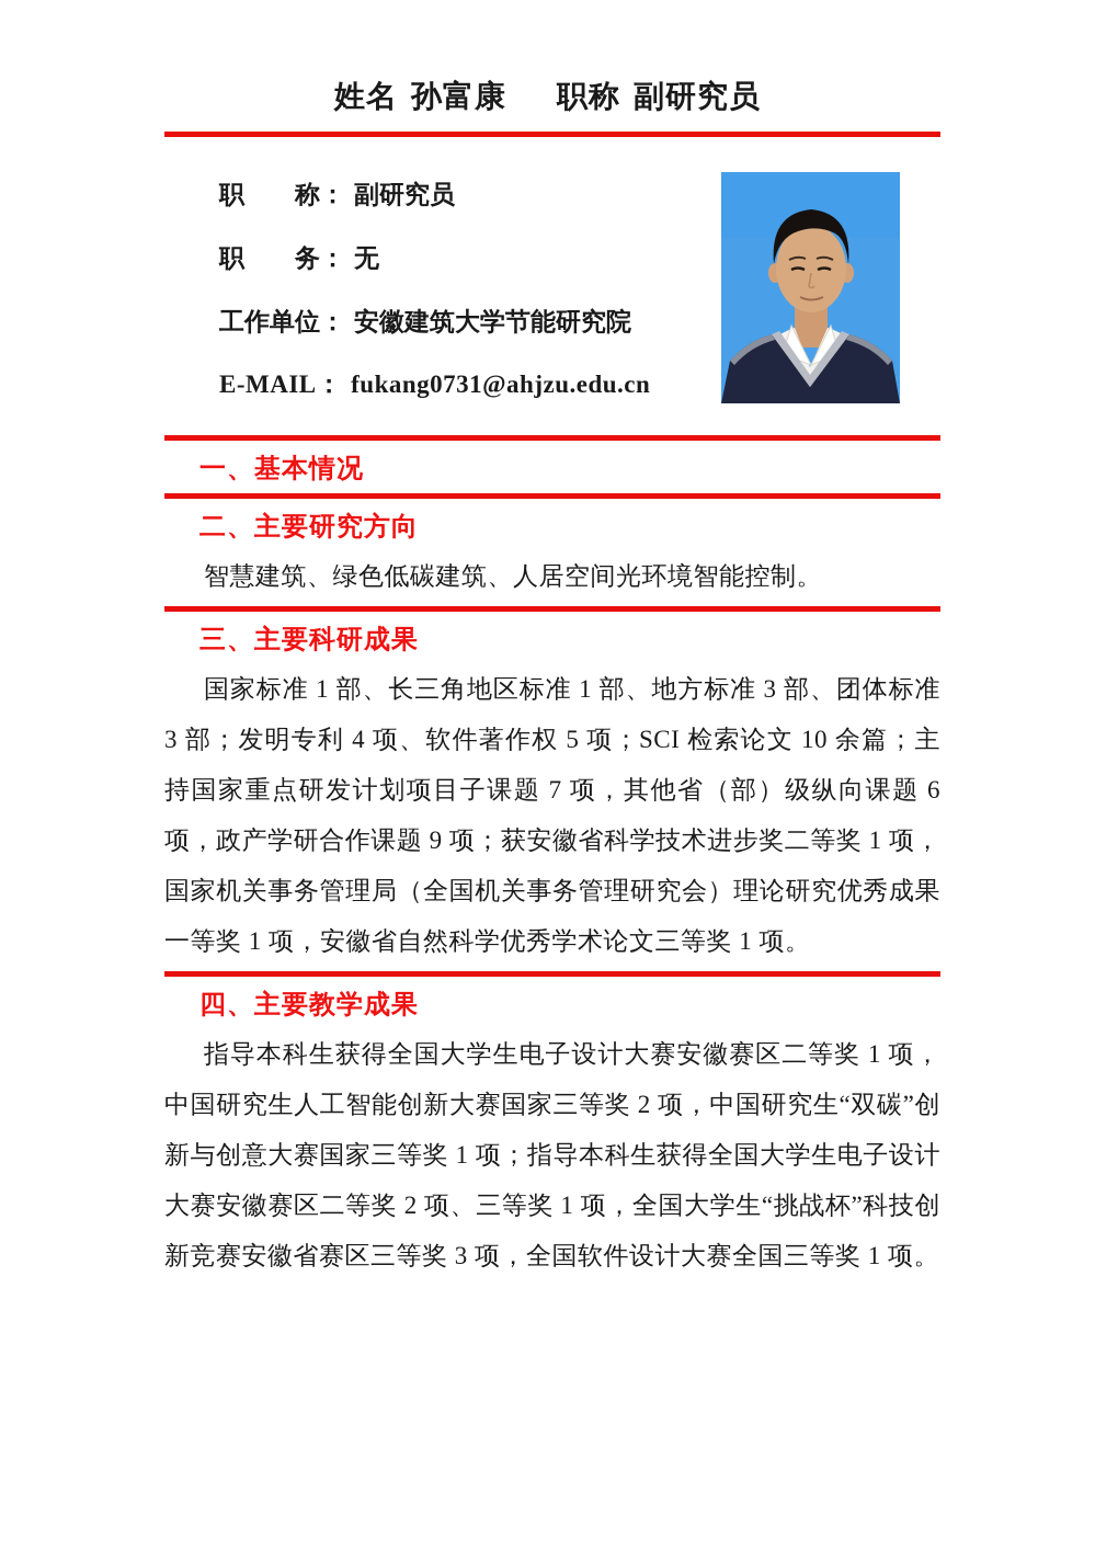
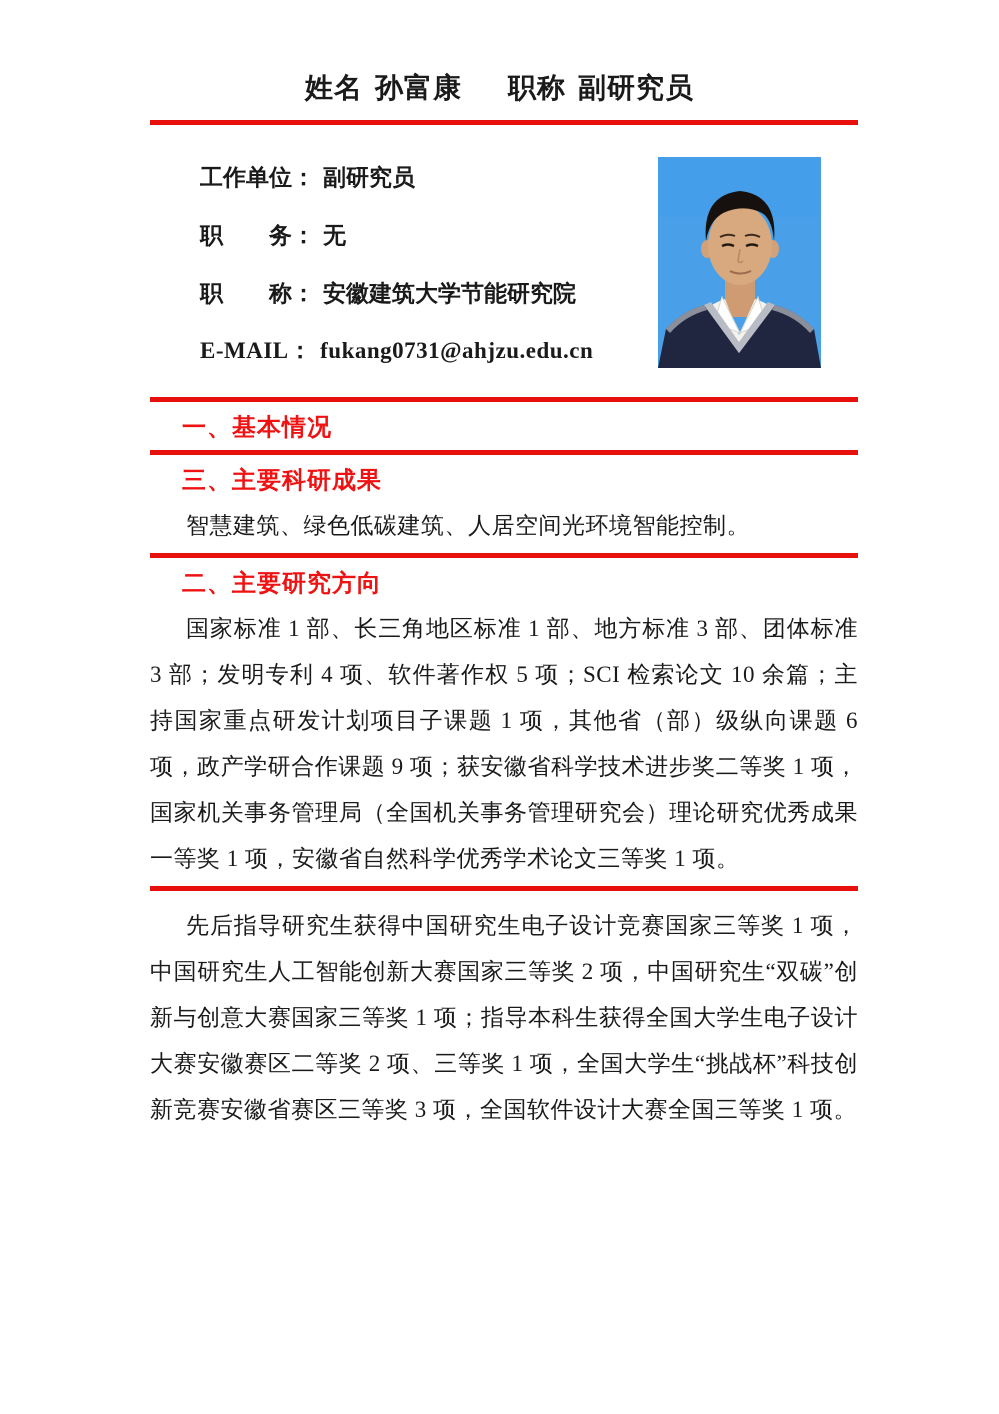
  姓名 孙富康 职称 副研究员
- 职 称： 副研究员
+ 工作单位： 副研究员
  职 务： 无
- 工作单位： 安徽建筑大学节能研究院
+ 职 称： 安徽建筑大学节能研究院
  E-MAIL： fukang0731@ahjzu.edu.cn
  一、基本情况
- 二、主要研究方向
+ 三、主要科研成果
  智慧建筑、绿色低碳建筑、人居空间光环境智能控制。
- 三、主要科研成果
+ 二、主要研究方向
- 国家标准 1 部、长三角地区标准 1 部、地方标准 3 部、团体标准 3 部；发明专利 4 项、软件著作权 5 项；SCI 检索论文 10 余篇；主持国家重点研发计划项目子课题 7 项，其他省（部）级纵向课题 6 项，政产学研合作课题 9 项；获安徽省科学技术进步奖二等奖 1 项，国家机关事务管理局（全国机关事务管理研究会）理论研究优秀成果一等奖 1 项，安徽省自然科学优秀学术论文三等奖 1 项。
+ 国家标准 1 部、长三角地区标准 1 部、地方标准 3 部、团体标准 3 部；发明专利 4 项、软件著作权 5 项；SCI 检索论文 10 余篇；主持国家重点研发计划项目子课题 1 项，其他省（部）级纵向课题 6 项，政产学研合作课题 9 项；获安徽省科学技术进步奖二等奖 1 项，国家机关事务管理局（全国机关事务管理研究会）理论研究优秀成果一等奖 1 项，安徽省自然科学优秀学术论文三等奖 1 项。
- 四、主要教学成果
- 指导本科生获得全国大学生电子设计大赛安徽赛区二等奖 1 项，中国研究生人工智能创新大赛国家三等奖 2 项，中国研究生“双碳”创新与创意大赛国家三等奖 1 项；指导本科生获得全国大学生电子设计大赛安徽赛区二等奖 2 项、三等奖 1 项，全国大学生“挑战杯”科技创新竞赛安徽省赛区三等奖 3 项，全国软件设计大赛全国三等奖 1 项。
+ 先后指导研究生获得中国研究生电子设计竞赛国家三等奖 1 项，中国研究生人工智能创新大赛国家三等奖 2 项，中国研究生“双碳”创新与创意大赛国家三等奖 1 项；指导本科生获得全国大学生电子设计大赛安徽赛区二等奖 2 项、三等奖 1 项，全国大学生“挑战杯”科技创新竞赛安徽省赛区三等奖 3 项，全国软件设计大赛全国三等奖 1 项。
